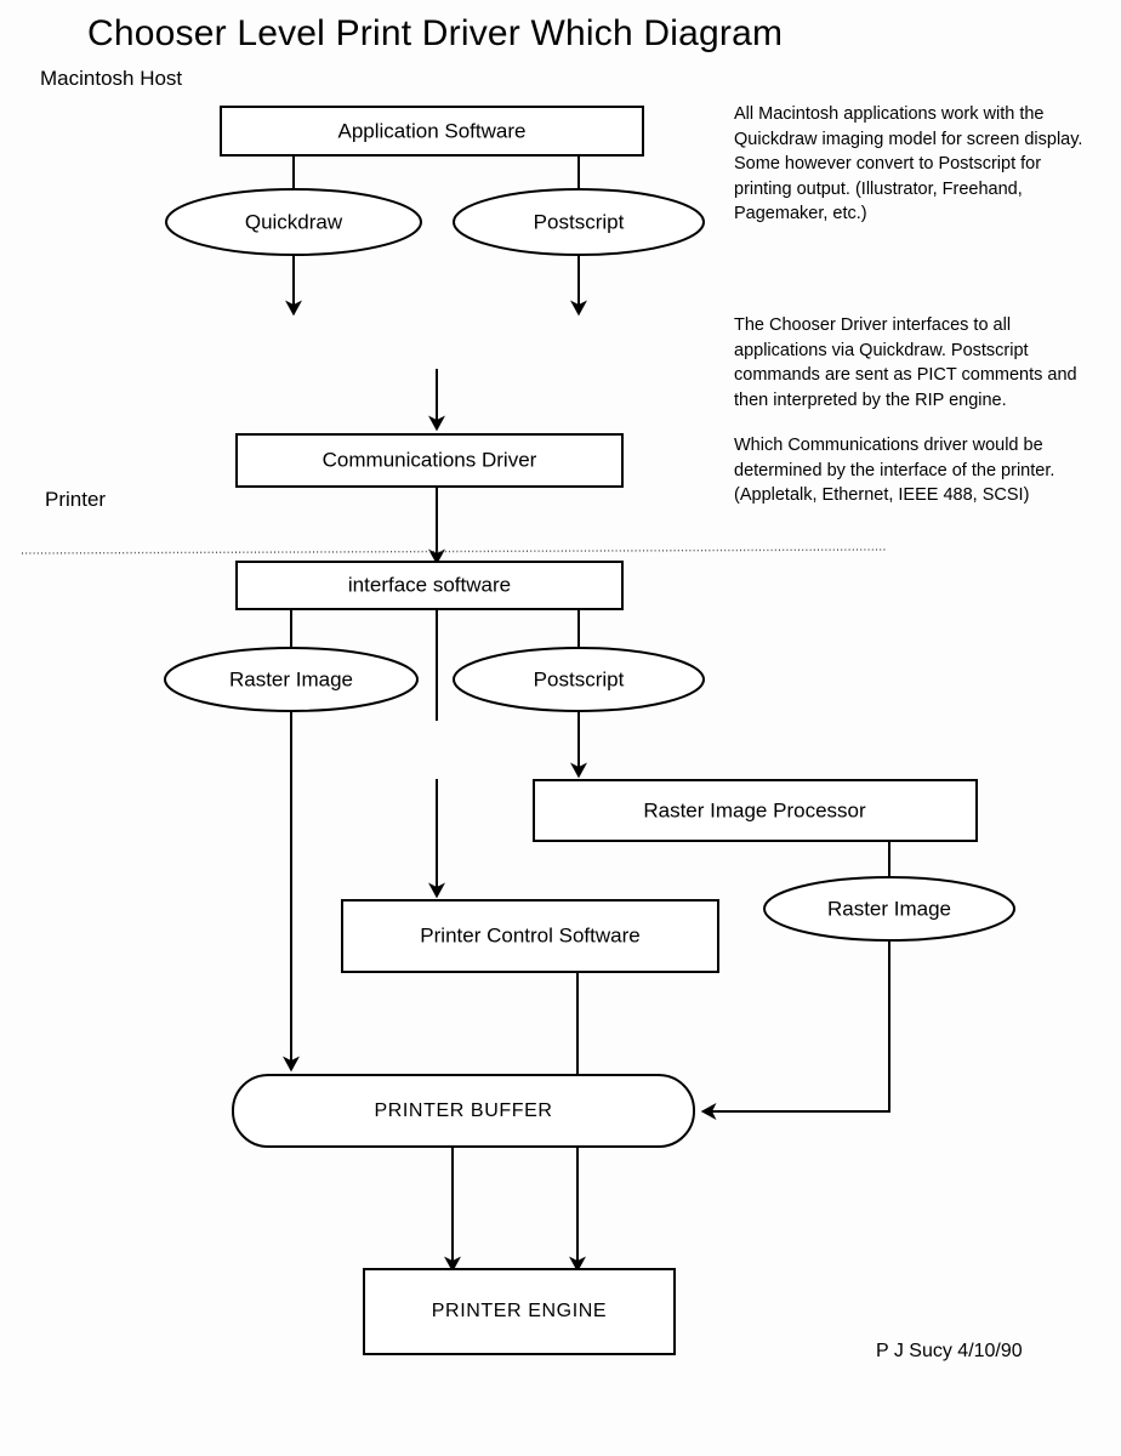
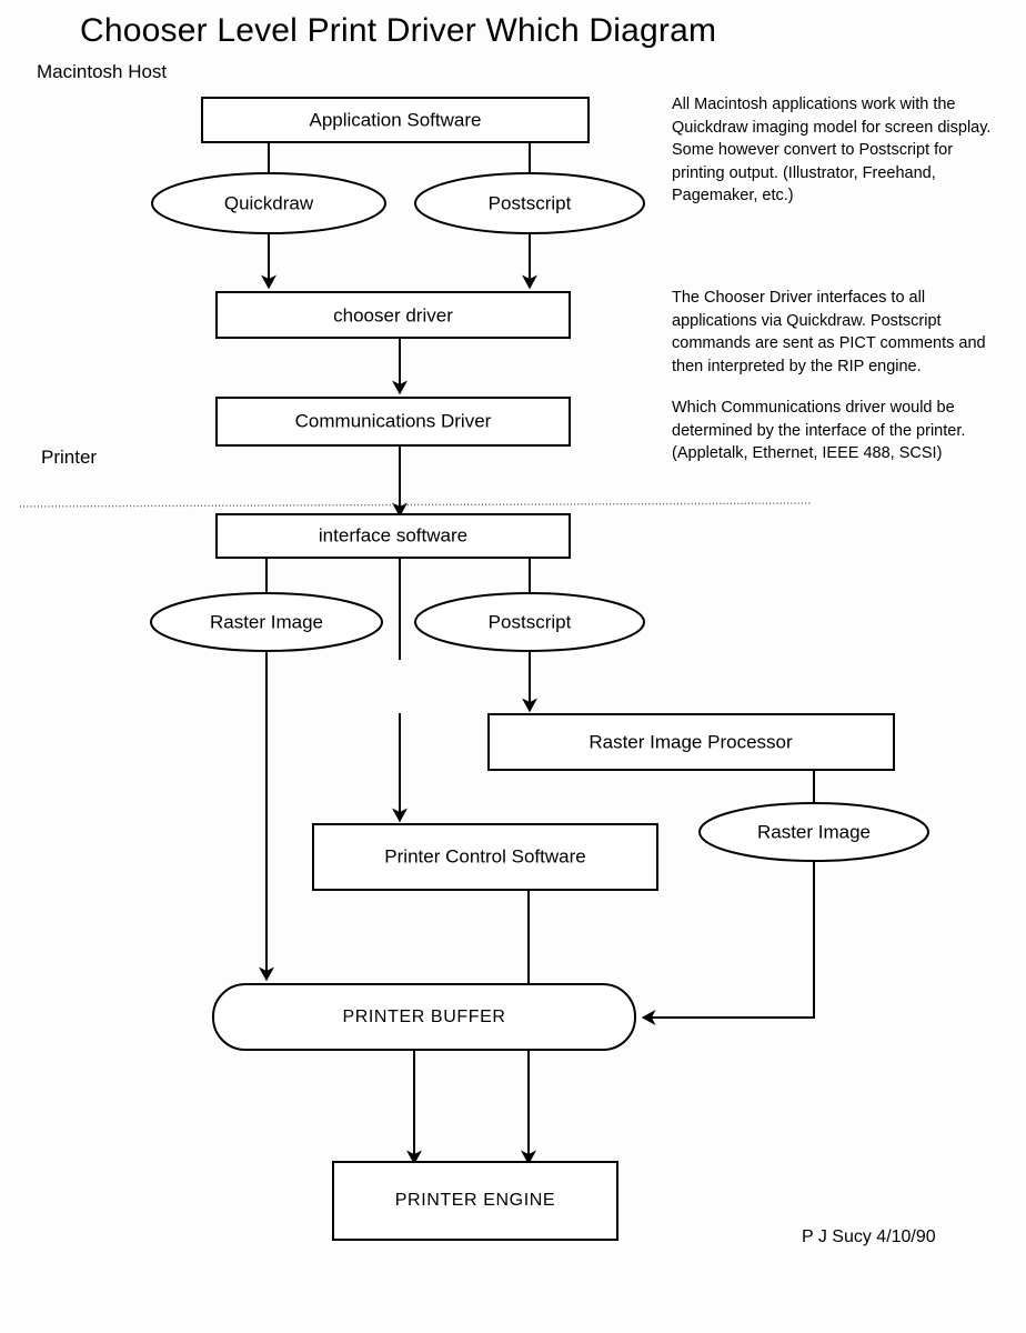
  Chooser Level Print Driver Which Diagram
  Macintosh Host
  Printer
  All Macintosh applications work with the Quickdraw imaging model for screen display. Some however convert to Postscript for printing output. (Illustrator, Freehand, Pagemaker, etc.)
  The Chooser Driver interfaces to all applications via Quickdraw. Postscript commands are sent as PICT comments and then interpreted by the RIP engine.
  Which Communications driver would be determined by the interface of the printer. (Appletalk, Ethernet, IEEE 488, SCSI)
  P J Sucy 4/10/90
  Application Software
  Quickdraw
  Postscript
+ chooser driver
  Communications Driver
  interface software
  Raster Image
  Postscript
  Raster Image Processor
  Raster Image
  Printer Control Software
  PRINTER BUFFER
  PRINTER ENGINE
